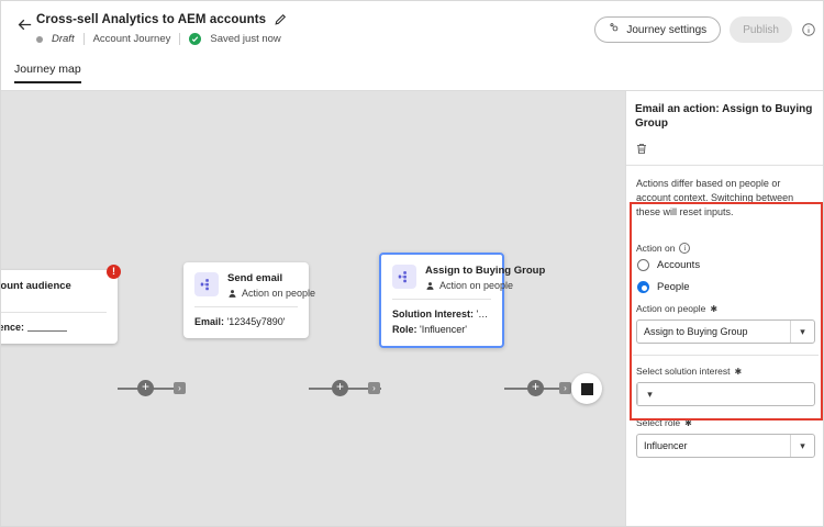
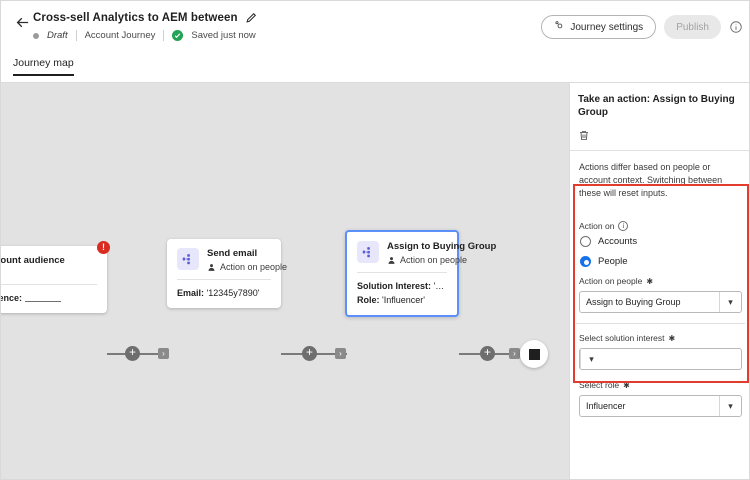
- Cross-sell Analytics to AEM accounts
+ Cross-sell Analytics to AEM between
  Draft
  Account Journey
  Saved just now
  Journey settings
  Publish
  Journey map
  +
  +
  +
  ›
  ›
  ›
  ount audience
  !
  Send email
  Action on people
  Email: '12345y7890'
  Assign to Buying Group
  Action on people
  Solution Interest: 'Ap
  Role: 'Influencer'
- Email an action: Assign to Buying Group
+ Take an action: Assign to Buying Group
  Actions differ based on people or account context. Switching between these will reset inputs.
  Action on
  i
  Accounts
  People
  Action on people
  ✱
  Assign to Buying Group
  ▾
  Select solution interest
  ✱
  ▾
  Select role
  ✱
  Influencer
  ▾
